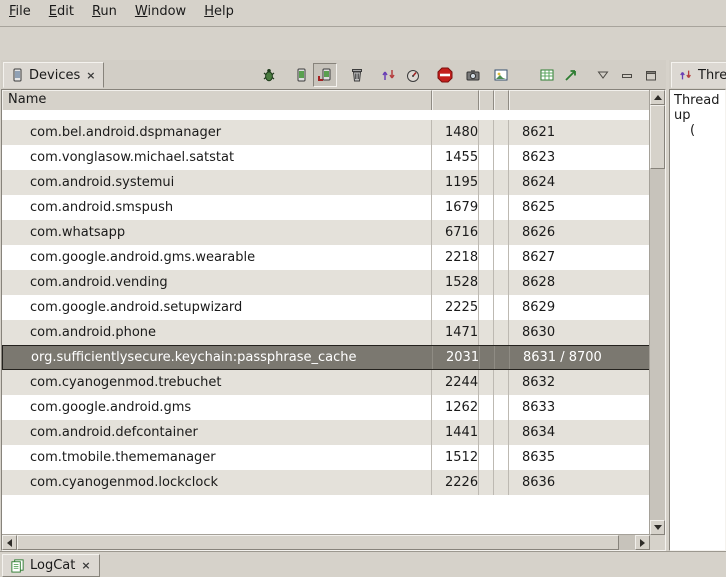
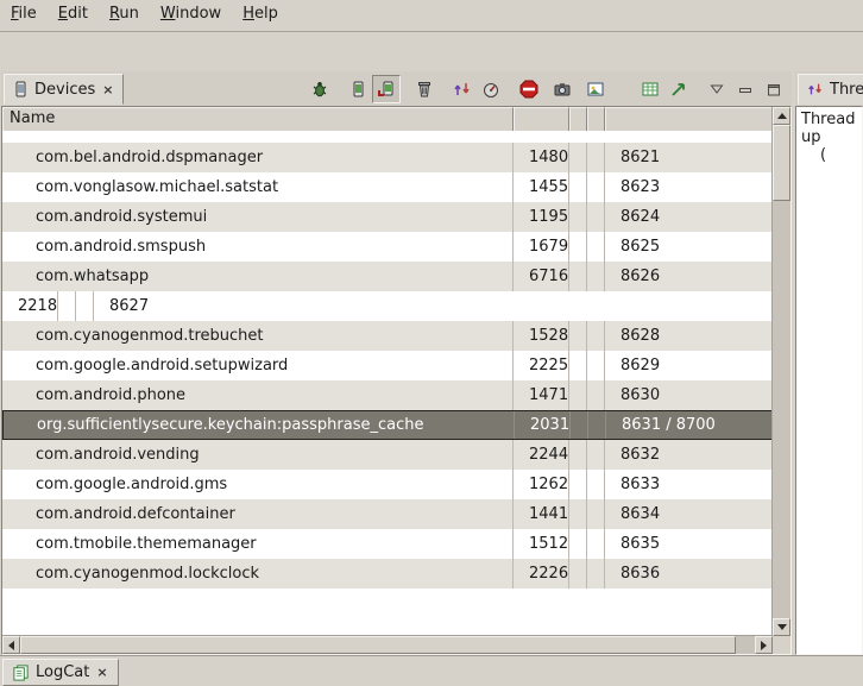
  File
  Edit
  Run
  Window
  Help
  Devices
  ×
  Name
  com.bel.android.dspmanager
  1480
  8621
  com.vonglasow.michael.satstat
  1455
  8623
  com.android.systemui
  1195
  8624
  com.android.smspush
  1679
  8625
  com.whatsapp
  6716
  8626
- com.google.android.gms.wearable
  2218
  8627
- com.android.vending
+ com.cyanogenmod.trebuchet
  1528
  8628
  com.google.android.setupwizard
  2225
  8629
  com.android.phone
  1471
  8630
  org.sufficientlysecure.keychain:passphrase_cache
  2031
  8631 / 8700
- com.cyanogenmod.trebuchet
+ com.android.vending
  2244
  8632
  com.google.android.gms
  1262
  8633
  com.android.defcontainer
  1441
  8634
  com.tmobile.thememanager
  1512
  8635
  com.cyanogenmod.lockclock
  2226
  8636
  Thread up
  (
  LogCat
  ×
